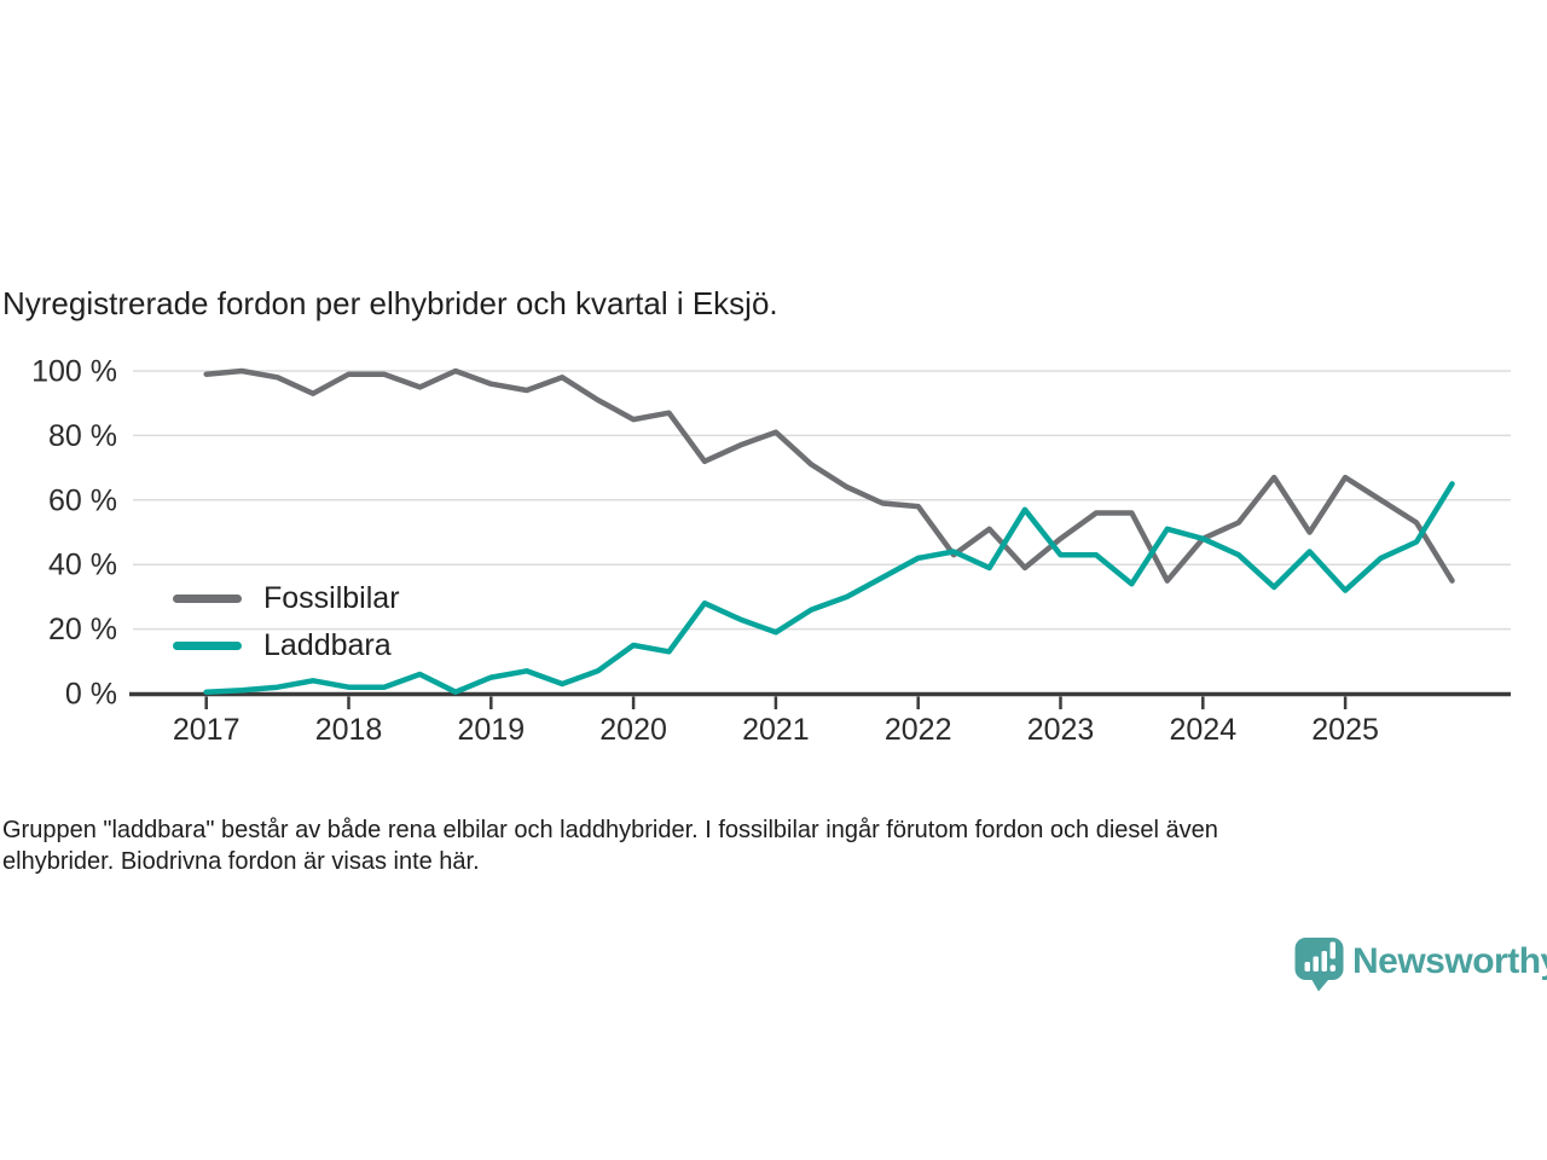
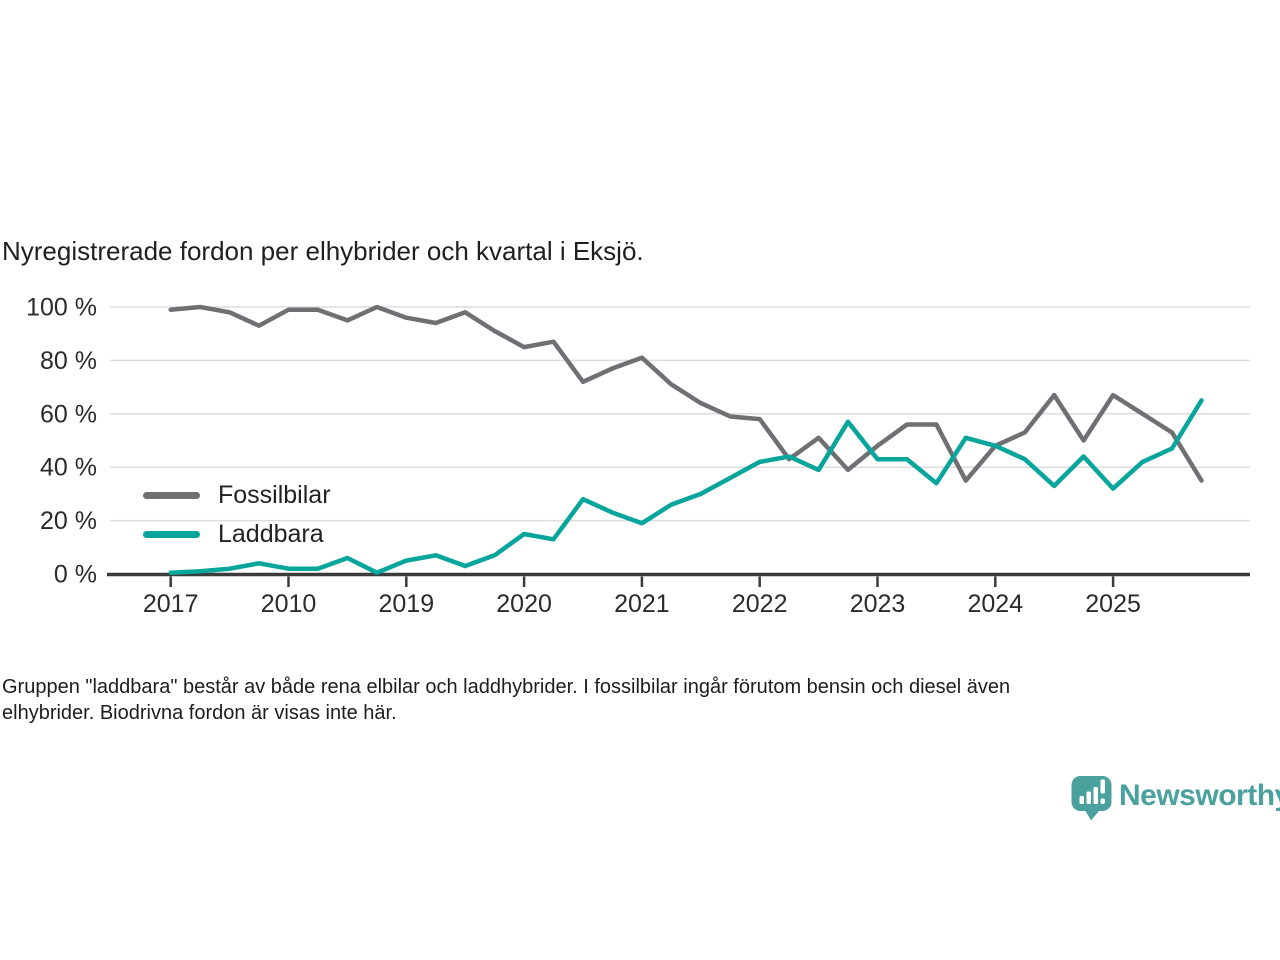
  Nyregistrerade fordon per elhybrider och kvartal i Eksjö.
  0 %
  20 %
  40 %
  60 %
  80 %
  100 %
  2017
- 2018
+ 2010
  2019
  2020
  2021
  2022
  2023
  2024
  2025
  Fossilbilar
  Laddbara
- Gruppen "laddbara" består av både rena elbilar och laddhybrider. I fossilbilar ingår förutom fordon och diesel även
+ Gruppen "laddbara" består av både rena elbilar och laddhybrider. I fossilbilar ingår förutom bensin och diesel även
  elhybrider. Biodrivna fordon är visas inte här.
  Newsworth
